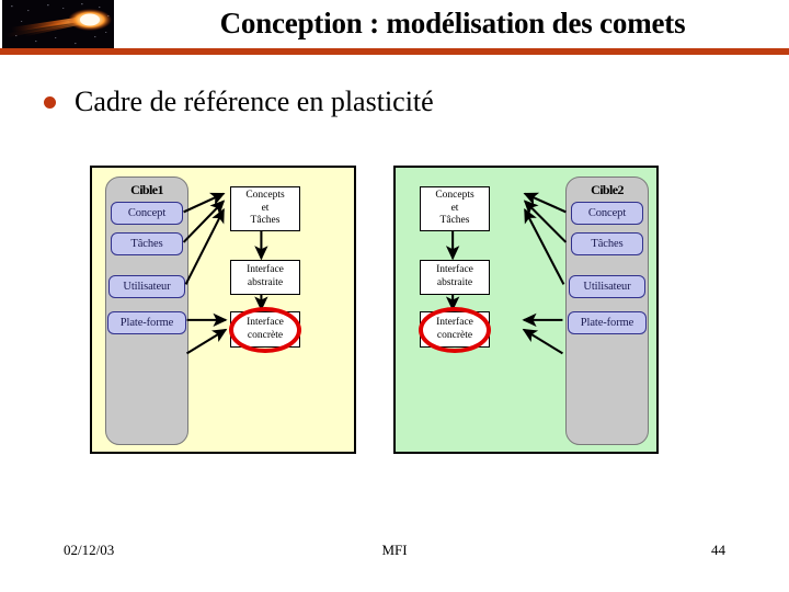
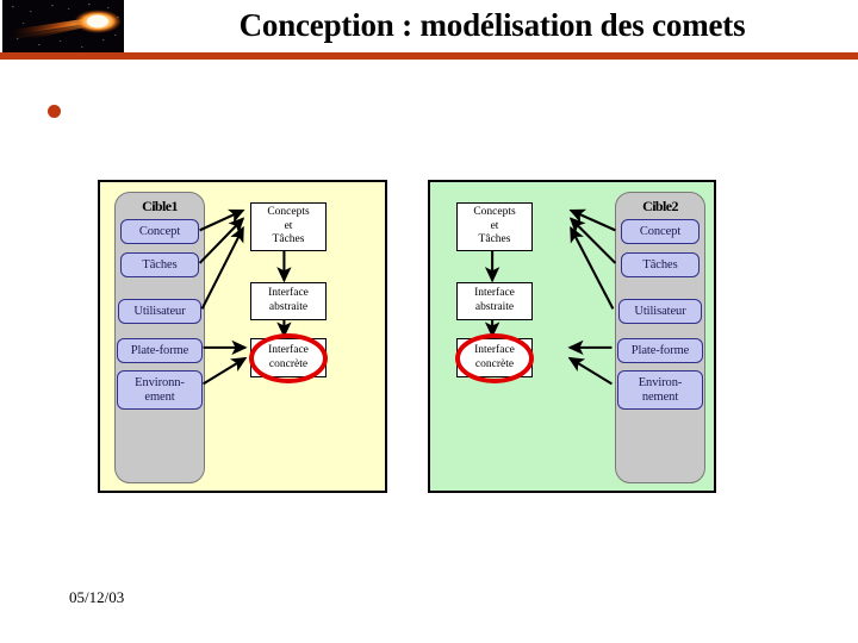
  Conception : modélisation des comets
- Cadre de référence en plasticité
  Cible1
  Concept
  Tâches
  Utilisateur
  Plate-forme
+ Environn-
+ ement
  Concepts
  et
  Tâches
  Interface
  abstraite
  Interface
  concrète
  Cible2
  Concept
  Tâches
  Utilisateur
  Plate-forme
+ Environ-
+ nement
  Concepts
  et
  Tâches
  Interface
  abstraite
  Interface
  concrète
- 02/12/03
+ 05/12/03
- MFI
- 44
